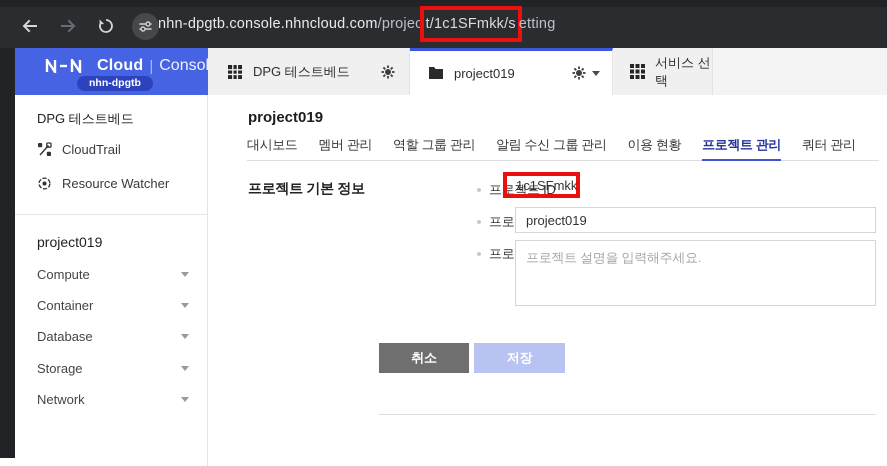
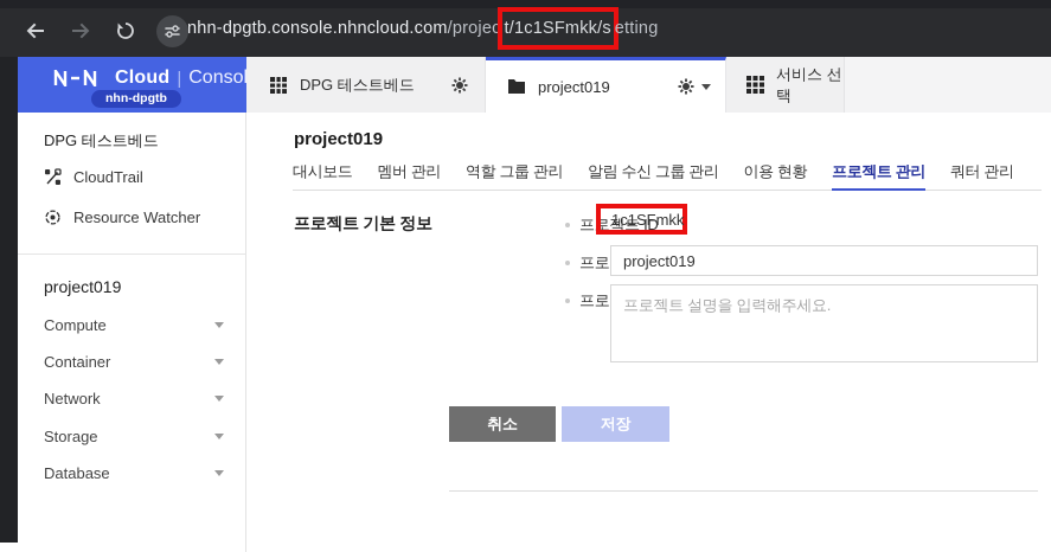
  nhn-dpgtb.console.nhncloud.com
  /projec
  t/1c1SFmkk/s
  etting
  Cloud
  |
  Conso
  nhn-dpgtb
  DPG 테스트베드
  project019
  서비스 선택
  DPG 테스트베드
  CloudTrail
  Resource Watcher
  project019
  Compute
  Container
- Database
+ Network
  Storage
- Network
+ Database
  project019
  대시보드
  멤버 관리
  역할 그룹 관리
  알림 수신 그룹 관리
  이용 현황
  프로젝트 관리
  쿼터 관리
  프로젝트 기본 정보
  프로젝트 ID
  1c1SFmkk
  project019
  프로젝트 설명을 입력해주세요.
  취소
  저장
